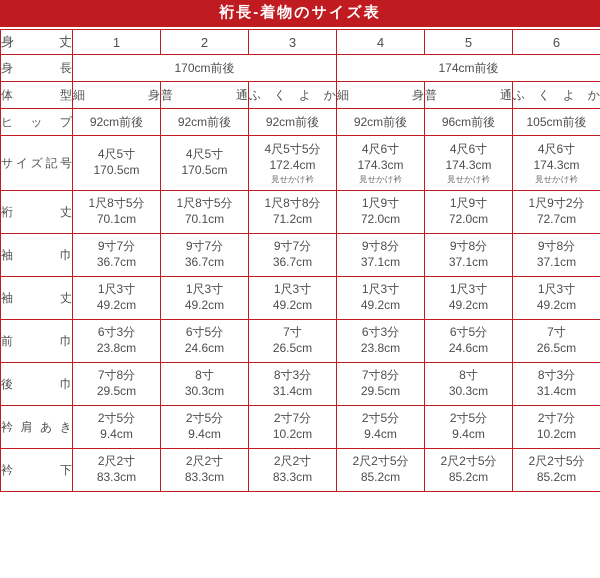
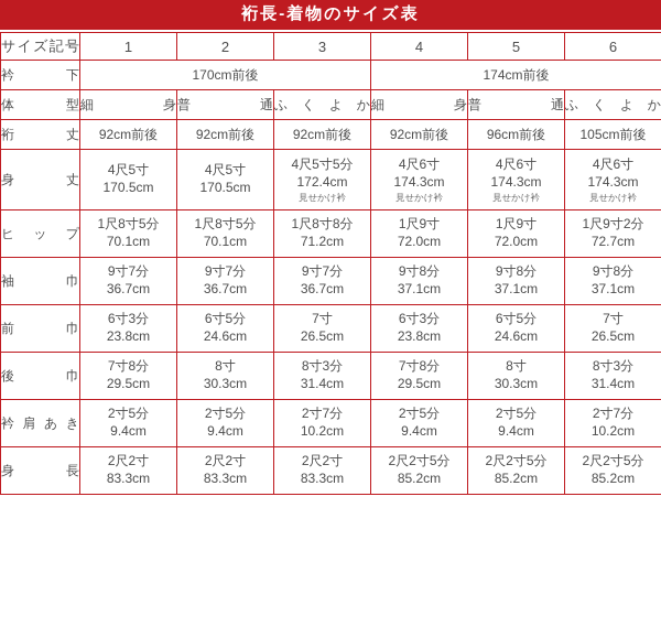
  裄長-着物のサイズ表
- 身丈	1	2	3	4	5	6
+ サイズ記号	1	2	3	4	5	6
- 身長	170cm前後	174cm前後
+ 衿下	170cm前後	174cm前後
  体型	細身	普通	ふくよか	細身	普通	ふくよか
- ヒップ	92cm前後	92cm前後	92cm前後	92cm前後	96cm前後	105cm前後
+ 裄丈	92cm前後	92cm前後	92cm前後	92cm前後	96cm前後	105cm前後
- サイズ記号	4尺5寸170.5cm	4尺5寸170.5cm	4尺5寸5分172.4cm見せかけ衿	4尺6寸174.3cm見せかけ衿	4尺6寸174.3cm見せかけ衿	4尺6寸174.3cm見せかけ衿
+ 身丈	4尺5寸170.5cm	4尺5寸170.5cm	4尺5寸5分172.4cm見せかけ衿	4尺6寸174.3cm見せかけ衿	4尺6寸174.3cm見せかけ衿	4尺6寸174.3cm見せかけ衿
- 裄丈	1尺8寸5分70.1cm	1尺8寸5分70.1cm	1尺8寸8分71.2cm	1尺9寸72.0cm	1尺9寸72.0cm	1尺9寸2分72.7cm
+ ヒップ	1尺8寸5分70.1cm	1尺8寸5分70.1cm	1尺8寸8分71.2cm	1尺9寸72.0cm	1尺9寸72.0cm	1尺9寸2分72.7cm
  袖巾	9寸7分36.7cm	9寸7分36.7cm	9寸7分36.7cm	9寸8分37.1cm	9寸8分37.1cm	9寸8分37.1cm
- 袖丈	1尺3寸49.2cm	1尺3寸49.2cm	1尺3寸49.2cm	1尺3寸49.2cm	1尺3寸49.2cm	1尺3寸49.2cm
  前巾	6寸3分23.8cm	6寸5分24.6cm	7寸26.5cm	6寸3分23.8cm	6寸5分24.6cm	7寸26.5cm
  後巾	7寸8分29.5cm	8寸30.3cm	8寸3分31.4cm	7寸8分29.5cm	8寸30.3cm	8寸3分31.4cm
  衿肩あき	2寸5分9.4cm	2寸5分9.4cm	2寸7分10.2cm	2寸5分9.4cm	2寸5分9.4cm	2寸7分10.2cm
- 衿下	2尺2寸83.3cm	2尺2寸83.3cm	2尺2寸83.3cm	2尺2寸5分85.2cm	2尺2寸5分85.2cm	2尺2寸5分85.2cm
+ 身長	2尺2寸83.3cm	2尺2寸83.3cm	2尺2寸83.3cm	2尺2寸5分85.2cm	2尺2寸5分85.2cm	2尺2寸5分85.2cm
